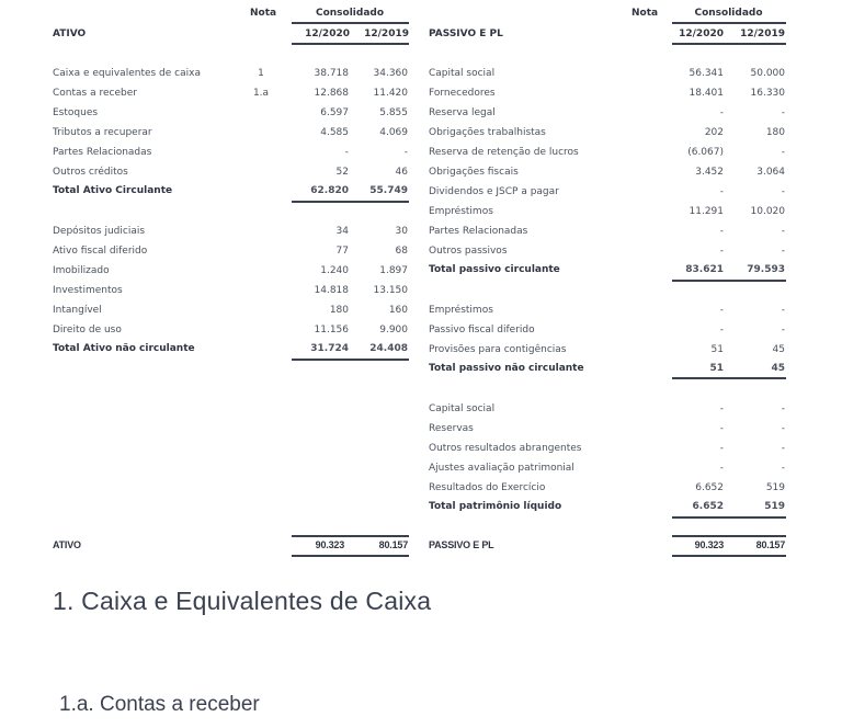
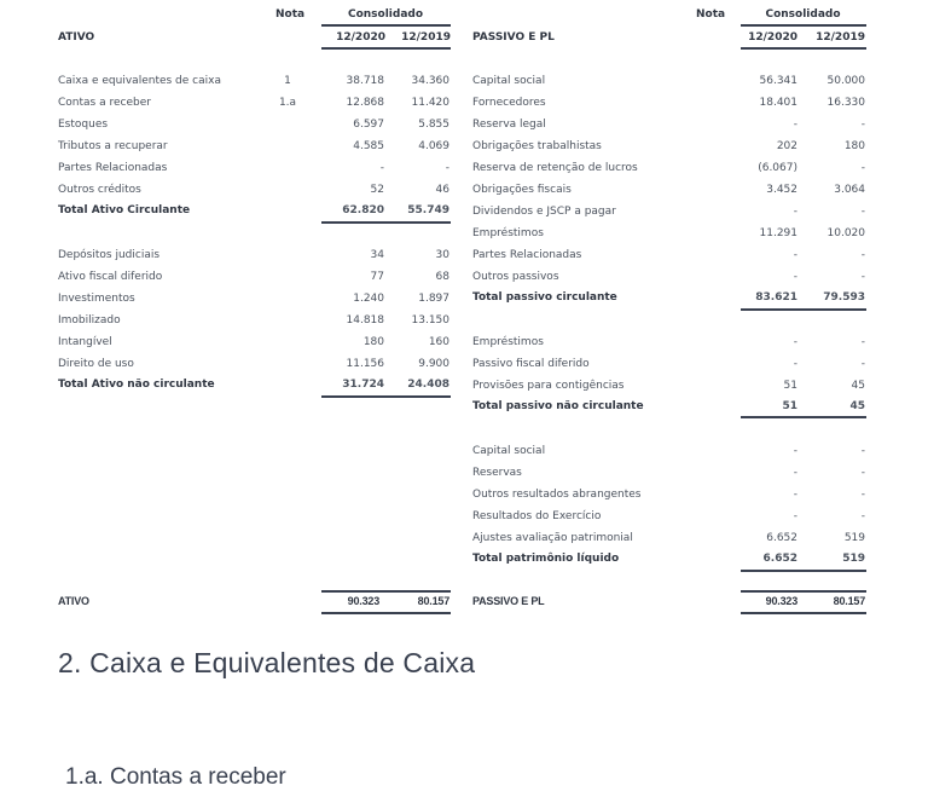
  Nota
  Consolidado
  ATIVO
  12/2020
  12/2019
  Caixa e equivalentes de caixa
  1
  38.718
  34.360
  Contas a receber
  1.a
  12.868
  11.420
  Estoques
  6.597
  5.855
  Tributos a recuperar
  4.585
  4.069
  Partes Relacionadas
  -
  -
  Outros créditos
  52
  46
  Total Ativo Circulante
  62.820
  55.749
  Depósitos judiciais
  34
  30
  Ativo fiscal diferido
  77
  68
- Imobilizado
+ Investimentos
  1.240
  1.897
- Investimentos
+ Imobilizado
  14.818
  13.150
  Intangível
  180
  160
  Direito de uso
  11.156
  9.900
  Total Ativo não circulante
  31.724
  24.408
  ATIVO
  90.323
  80.157
  Nota
  Consolidado
  PASSIVO E PL
  12/2020
  12/2019
  Capital social
  56.341
  50.000
  Fornecedores
  18.401
  16.330
  Reserva legal
  -
  -
  Obrigações trabalhistas
  202
  180
  Reserva de retenção de lucros
  (6.067)
  -
  Obrigações fiscais
  3.452
  3.064
  Dividendos e JSCP a pagar
  -
  -
  Empréstimos
  11.291
  10.020
  Partes Relacionadas
  -
  -
  Outros passivos
  -
  -
  Total passivo circulante
  83.621
  79.593
  Empréstimos
  -
  -
  Passivo fiscal diferido
  -
  -
  Provisões para contigências
  51
  45
  Total passivo não circulante
  51
  45
  Capital social
  -
  -
  Reservas
  -
  -
  Outros resultados abrangentes
  -
  -
- Ajustes avaliação patrimonial
+ Resultados do Exercício
  -
  -
- Resultados do Exercício
+ Ajustes avaliação patrimonial
  6.652
  519
  Total patrimônio líquido
  6.652
  519
  PASSIVO E PL
  90.323
  80.157
- 1. Caixa e Equivalentes de Caixa
+ 2. Caixa e Equivalentes de Caixa
  1.a. Contas a receber
